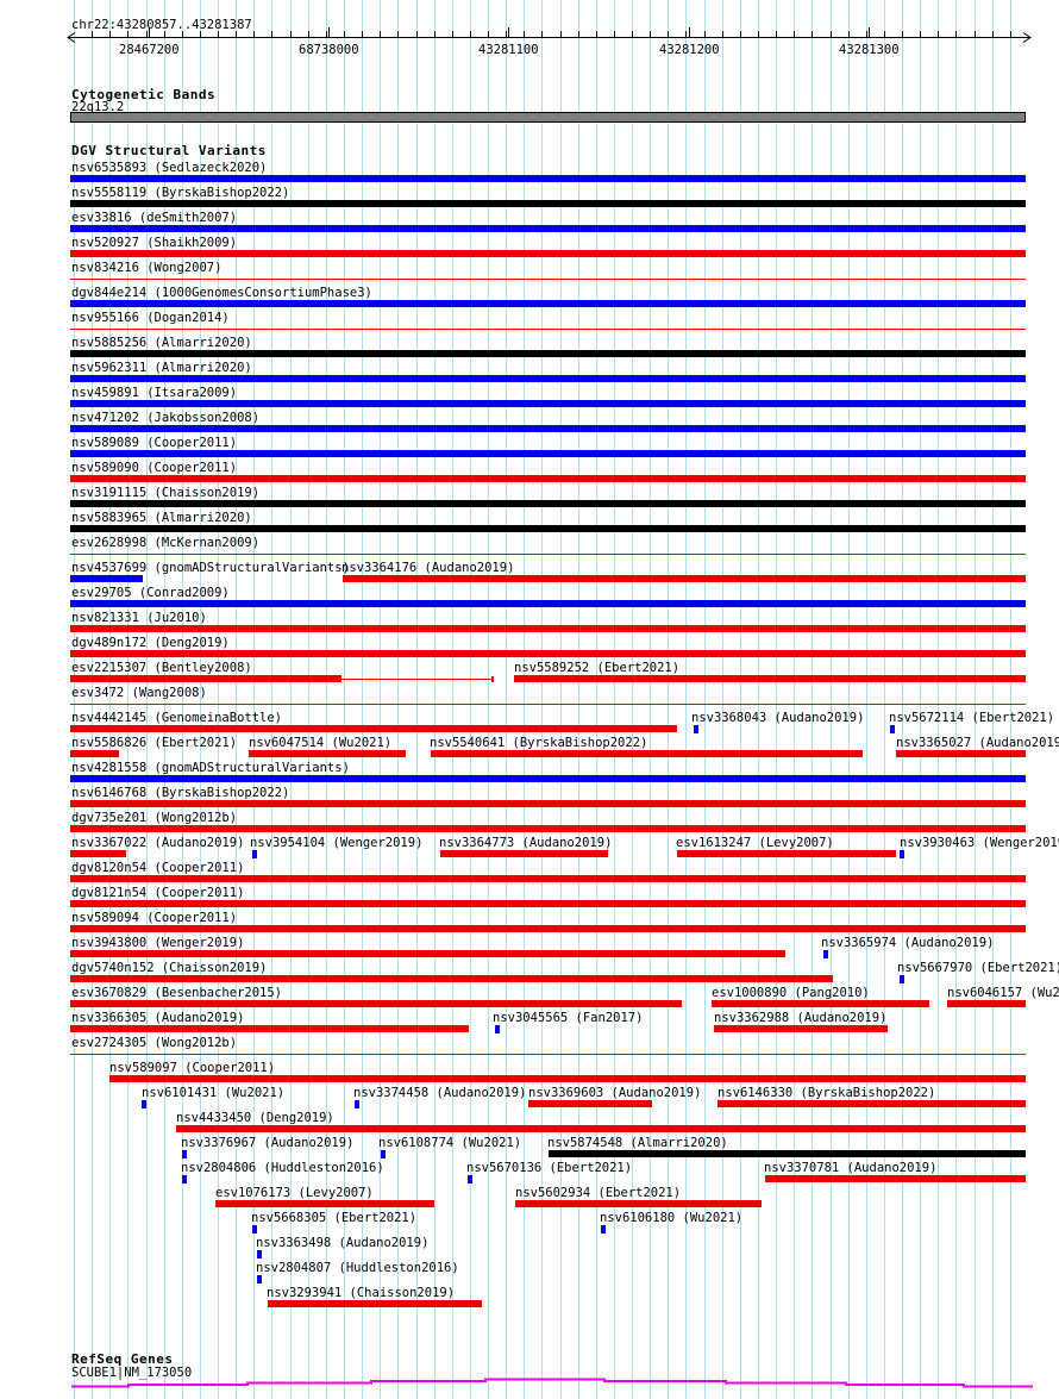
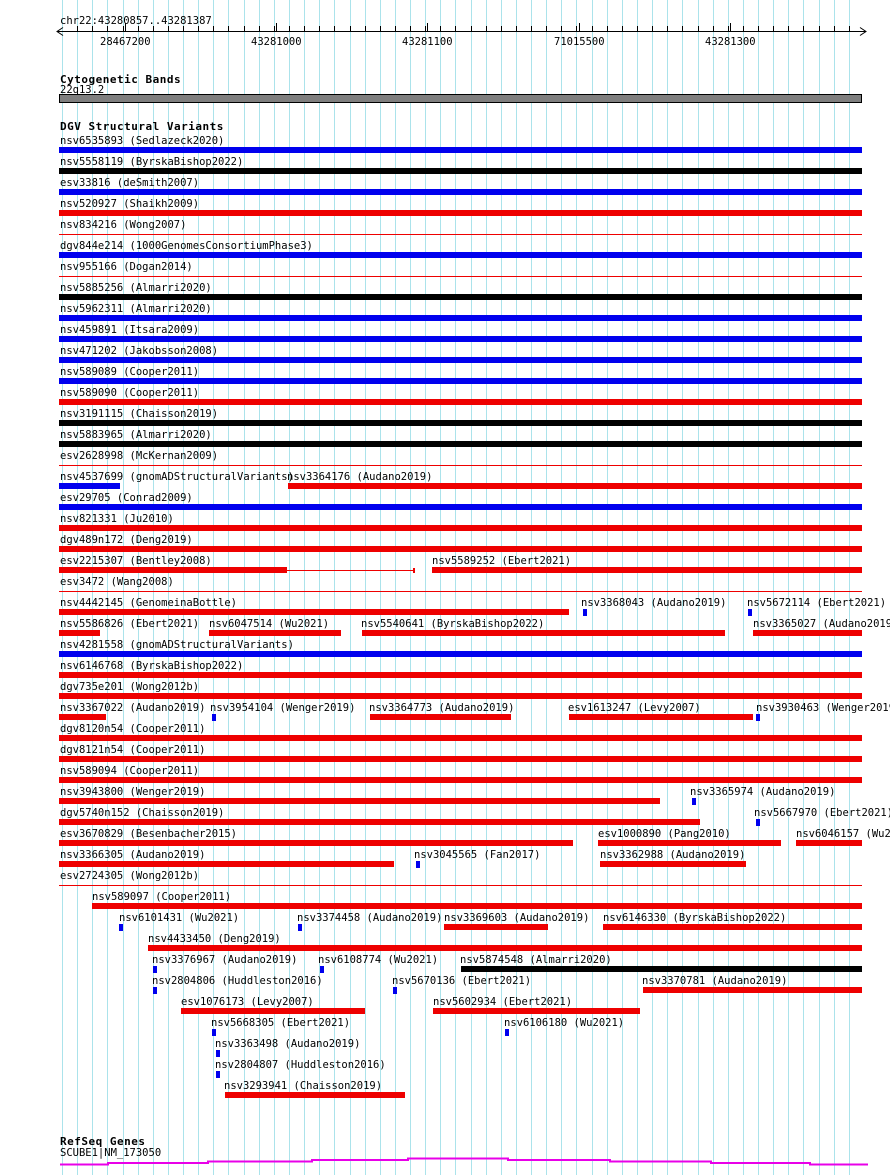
  chr22:43280857..43281387
  28467200
- 68738000
+ 43281000
  43281100
- 43281200
+ 71015500
  43281300
  Cytogenetic Bands
  22q13.2
  DGV Structural Variants
  nsv6535893 (Sedlazeck2020)
  nsv5558119 (ByrskaBishop2022)
  esv33816 (deSmith2007)
  nsv520927 (Shaikh2009)
  nsv834216 (Wong2007)
  dgv844e214 (1000GenomesConsortiumPhase3)
  nsv955166 (Dogan2014)
  nsv5885256 (Almarri2020)
  nsv5962311 (Almarri2020)
  nsv459891 (Itsara2009)
  nsv471202 (Jakobsson2008)
  nsv589089 (Cooper2011)
  nsv589090 (Cooper2011)
  nsv3191115 (Chaisson2019)
  nsv5883965 (Almarri2020)
  esv2628998 (McKernan2009)
  nsv4537699 (gnomADStructuralVariants)
  nsv3364176 (Audano2019)
  esv29705 (Conrad2009)
  nsv821331 (Ju2010)
  dgv489n172 (Deng2019)
  esv2215307 (Bentley2008)
  nsv5589252 (Ebert2021)
  esv3472 (Wang2008)
  nsv4442145 (GenomeinaBottle)
  nsv3368043 (Audano2019)
  nsv5672114 (Ebert2021)
  nsv5586826 (Ebert2021)
  nsv6047514 (Wu2021)
  nsv5540641 (ByrskaBishop2022)
  nsv3365027 (Audano2019
  nsv4281558 (gnomADStructuralVariants)
  nsv6146768 (ByrskaBishop2022)
  dgv735e201 (Wong2012b)
  nsv3367022 (Audano2019)
  nsv3954104 (Wenger2019)
  nsv3364773 (Audano2019)
  esv1613247 (Levy2007)
  nsv3930463 (Wenger201
  dgv8120n54 (Cooper2011)
  dgv8121n54 (Cooper2011)
  nsv589094 (Cooper2011)
  nsv3943800 (Wenger2019)
  nsv3365974 (Audano2019)
  dgv5740n152 (Chaisson2019)
  nsv5667970 (Ebert2021
  esv3670829 (Besenbacher2015)
  esv1000890 (Pang2010)
  nsv6046157 (Wu2
  nsv3366305 (Audano2019)
  nsv3045565 (Fan2017)
  nsv3362988 (Audano2019)
  esv2724305 (Wong2012b)
  nsv589097 (Cooper2011)
  nsv6101431 (Wu2021)
  nsv3374458 (Audano2019)
  nsv3369603 (Audano2019)
  nsv6146330 (ByrskaBishop2022)
  nsv4433450 (Deng2019)
  nsv3376967 (Audano2019)
  nsv6108774 (Wu2021)
  nsv5874548 (Almarri2020)
  nsv2804806 (Huddleston2016)
  nsv5670136 (Ebert2021)
  nsv3370781 (Audano2019)
  esv1076173 (Levy2007)
  nsv5602934 (Ebert2021)
  nsv5668305 (Ebert2021)
  nsv6106180 (Wu2021)
  nsv3363498 (Audano2019)
  nsv2804807 (Huddleston2016)
  nsv3293941 (Chaisson2019)
  RefSeq Genes
  SCUBE1|NM_173050
